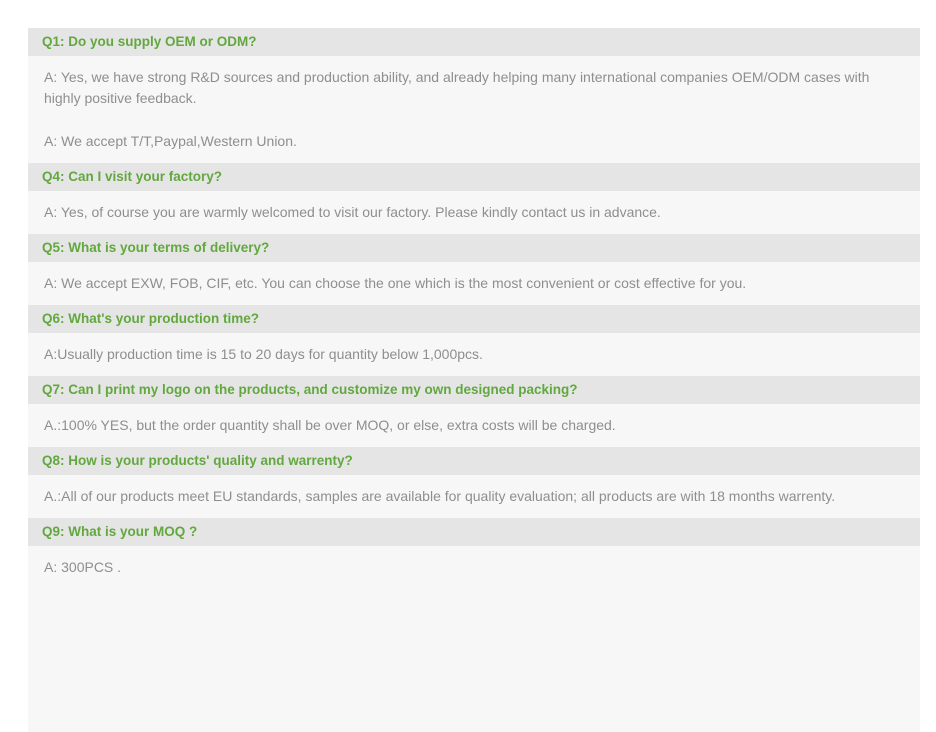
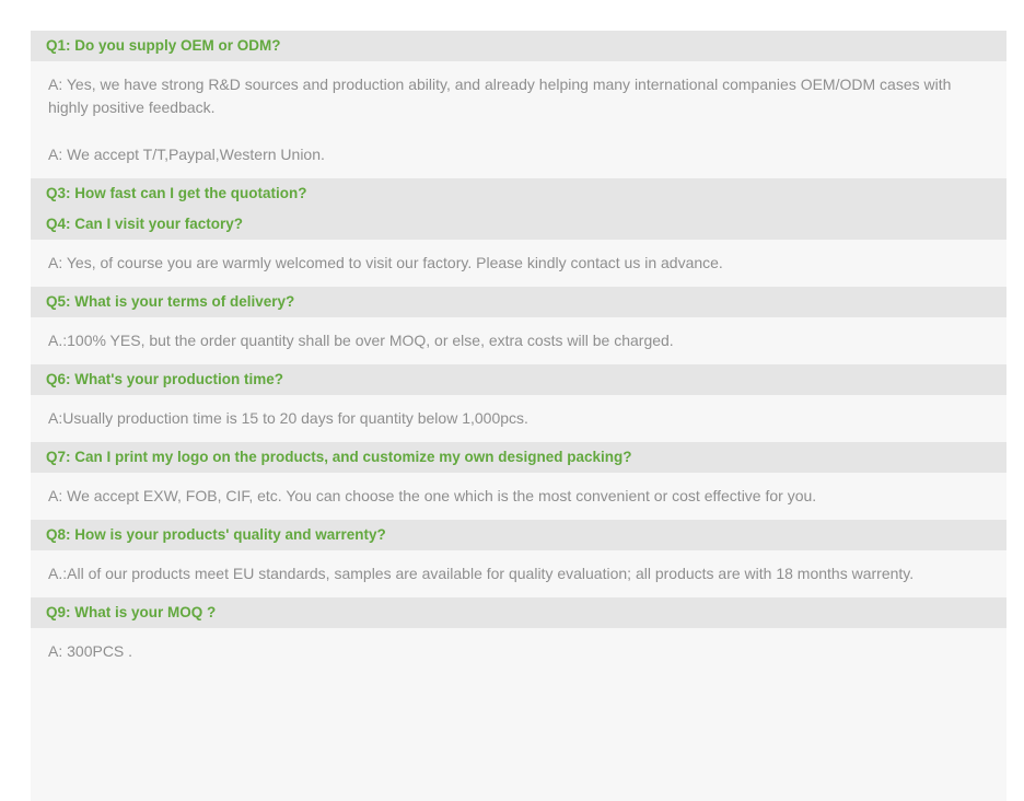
  Q1: Do you supply OEM or ODM?
  A: Yes, we have strong R&D sources and production ability, and already helping many international companies OEM/ODM cases with highly positive feedback.
  A: We accept T/T,Paypal,Western Union.
+ Q3: How fast can I get the quotation?
  Q4: Can I visit your factory?
  A: Yes, of course you are warmly welcomed to visit our factory. Please kindly contact us in advance.
  Q5: What is your terms of delivery?
- A: We accept EXW, FOB, CIF, etc. You can choose the one which is the most convenient or cost effective for you.
+ A.:100% YES, but the order quantity shall be over MOQ, or else, extra costs will be charged.
  Q6: What's your production time?
  A:Usually production time is 15 to 20 days for quantity below 1,000pcs.
  Q7: Can I print my logo on the products, and customize my own designed packing?
- A.:100% YES, but the order quantity shall be over MOQ, or else, extra costs will be charged.
+ A: We accept EXW, FOB, CIF, etc. You can choose the one which is the most convenient or cost effective for you.
  Q8: How is your products' quality and warrenty?
  A.:All of our products meet EU standards, samples are available for quality evaluation; all products are with 18 months warrenty.
  Q9: What is your MOQ ?
  A: 300PCS .
